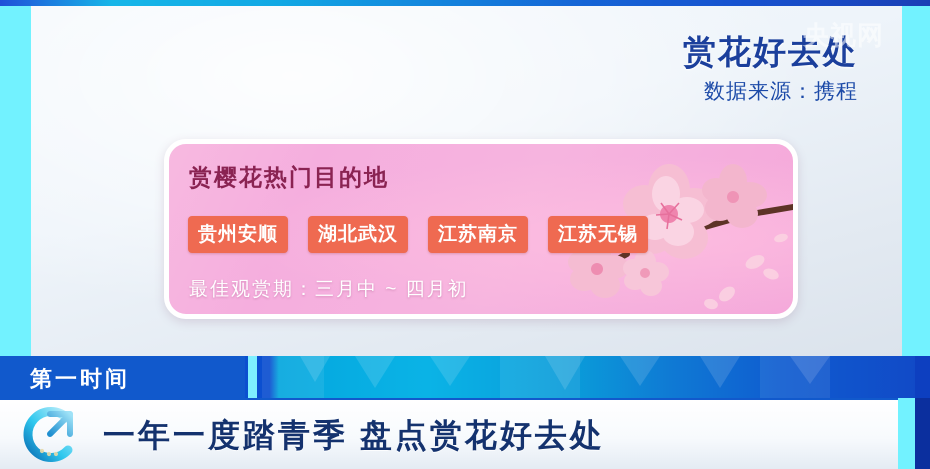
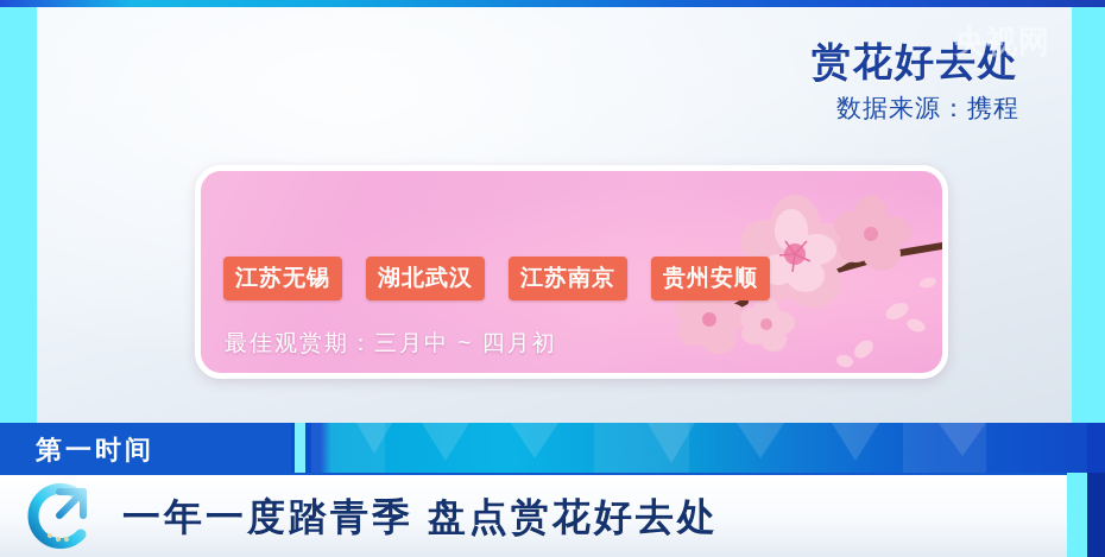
  赏花好去处
  数据来源：携程
  央视网
- 赏樱花热门目的地
- 贵州安顺
+ 江苏无锡
  湖北武汉
  江苏南京
- 江苏无锡
+ 贵州安顺
  最佳观赏期：三月中 ~ 四月初
  第一时间
  一年一度踏青季 盘点赏花好去处
